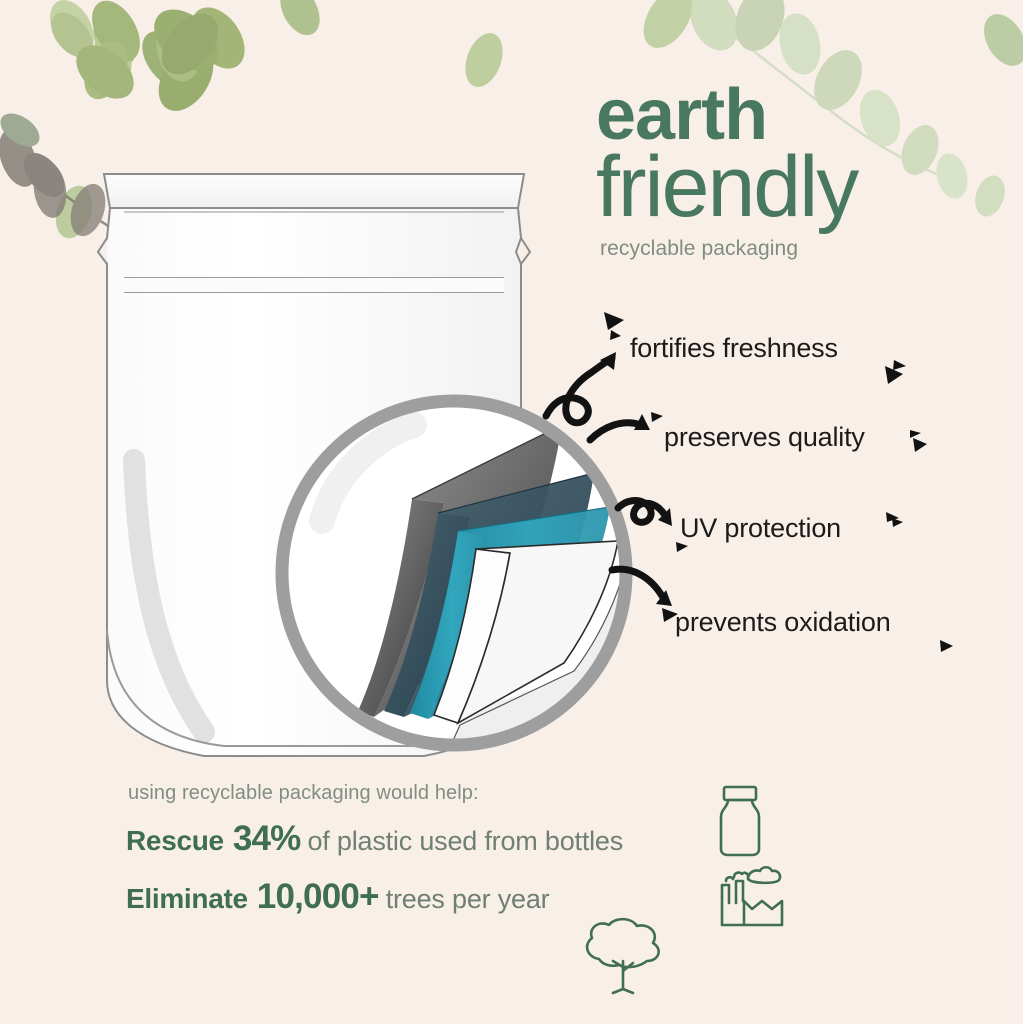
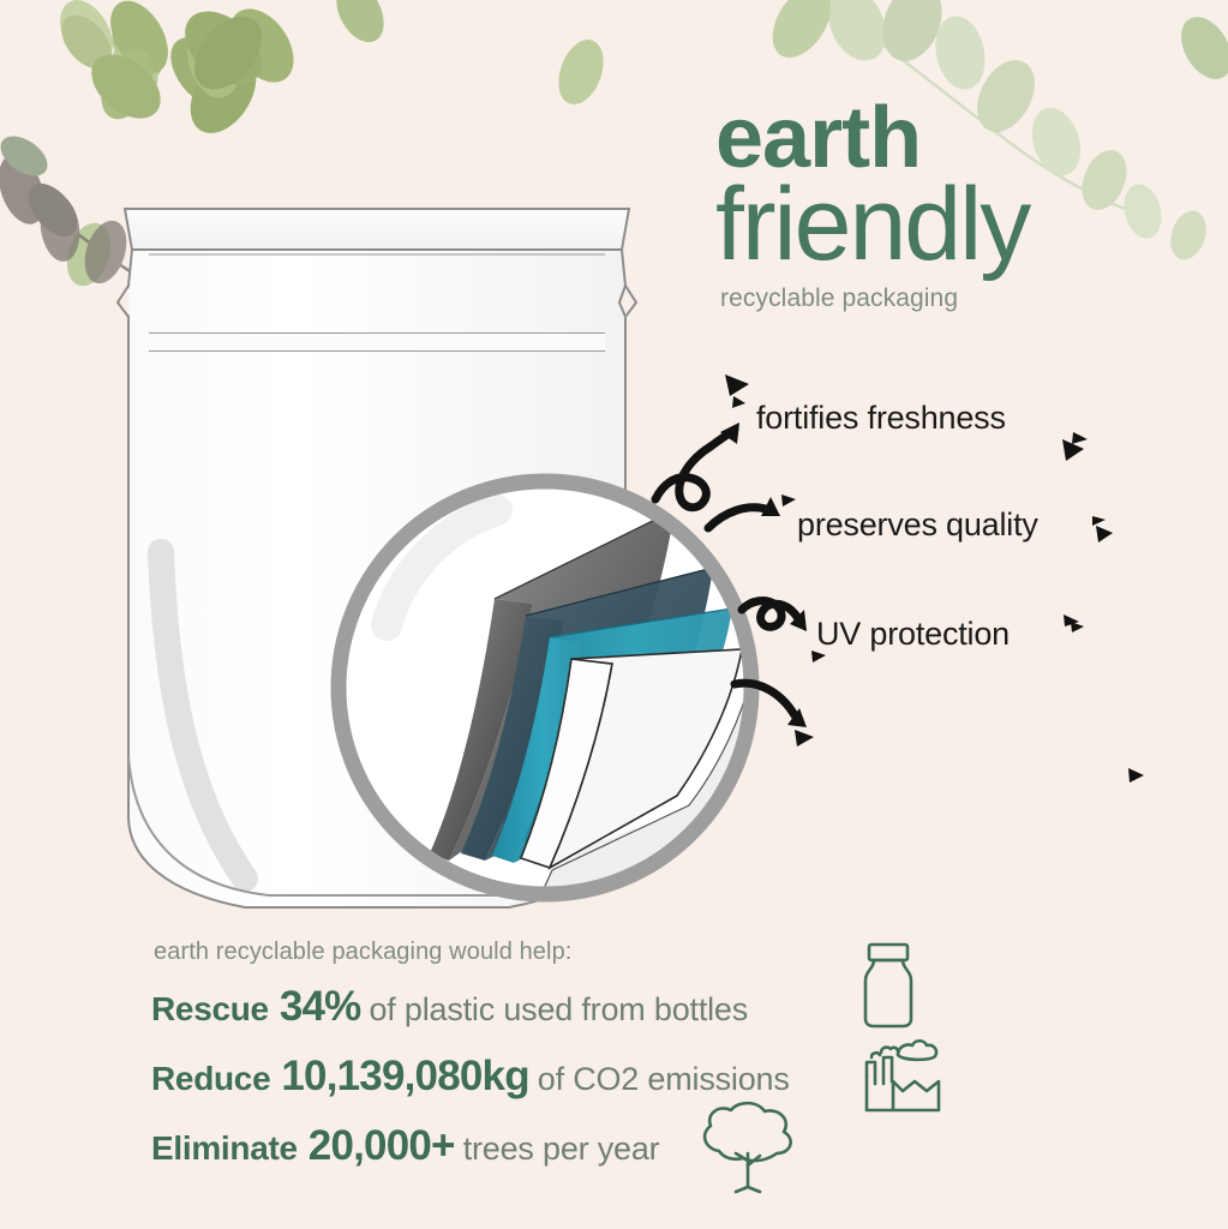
  earth
  friendly
  recyclable packaging
  fortifies freshness
  preserves quality
  UV protection
- prevents oxidation
- using recyclable packaging would help:
+ earth recyclable packaging would help:
  Rescue
  34%
  of plastic used from bottles
+ Reduce
+ 10,139,080kg
+ of CO2 emissions
  Eliminate
- 10,000+
+ 20,000+
  trees per year
